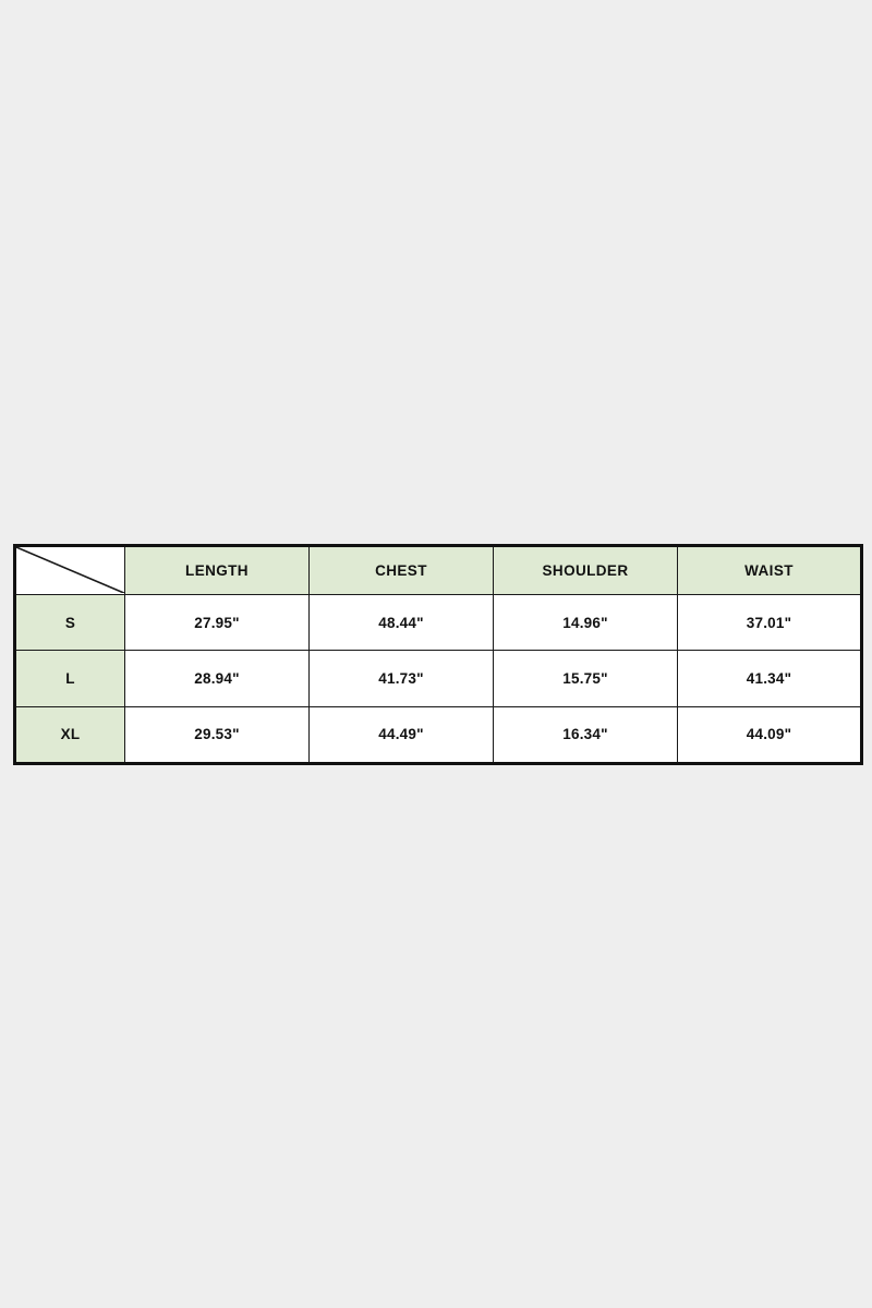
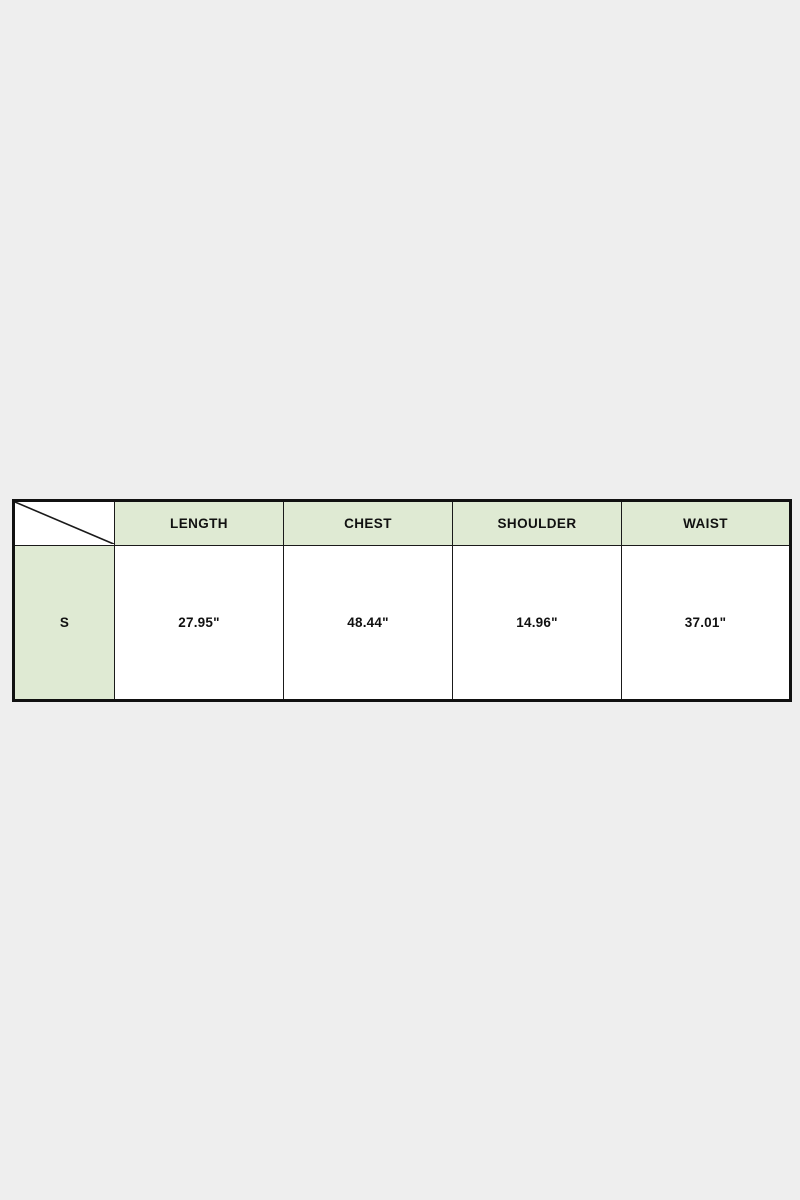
  	LENGTH	CHEST	SHOULDER	WAIST
  S	27.95"	48.44"	14.96"	37.01"
- L	28.94"	41.73"	15.75"	41.34"
- XL	29.53"	44.49"	16.34"	44.09"
